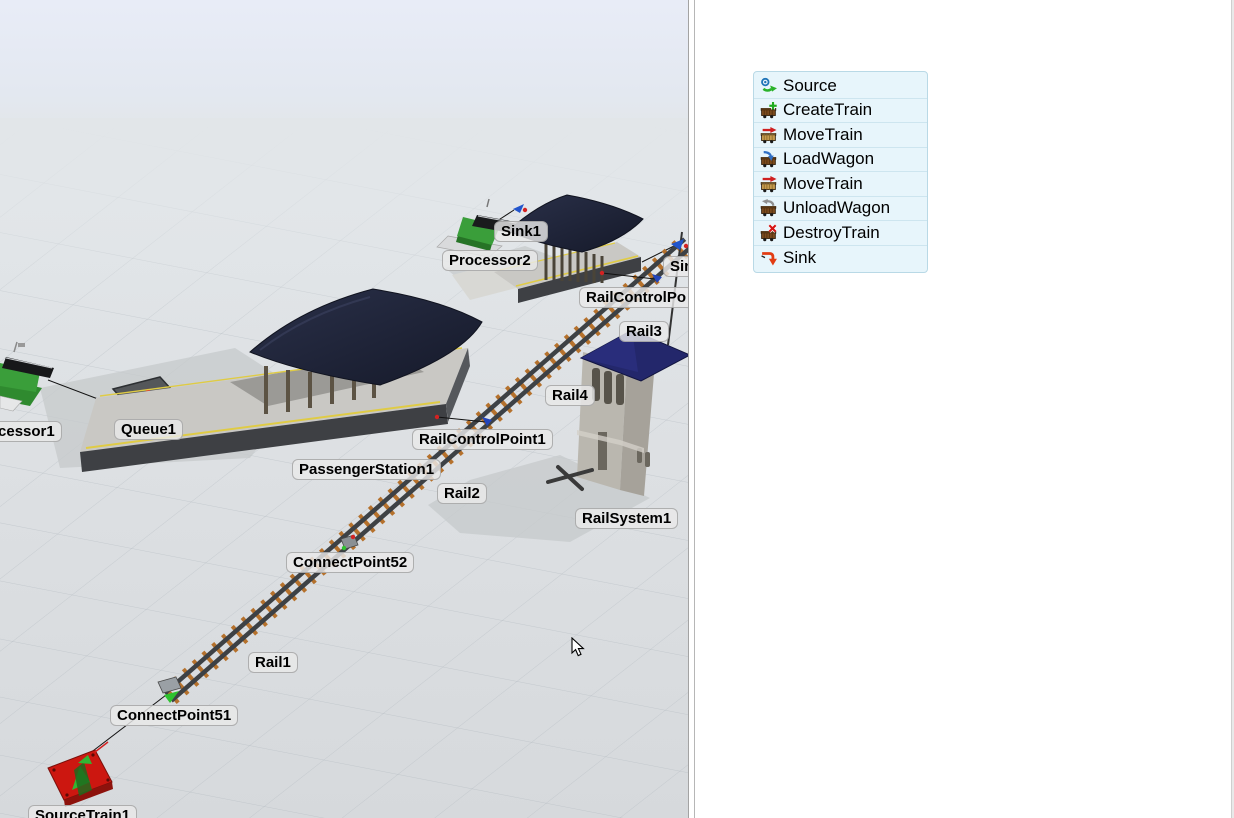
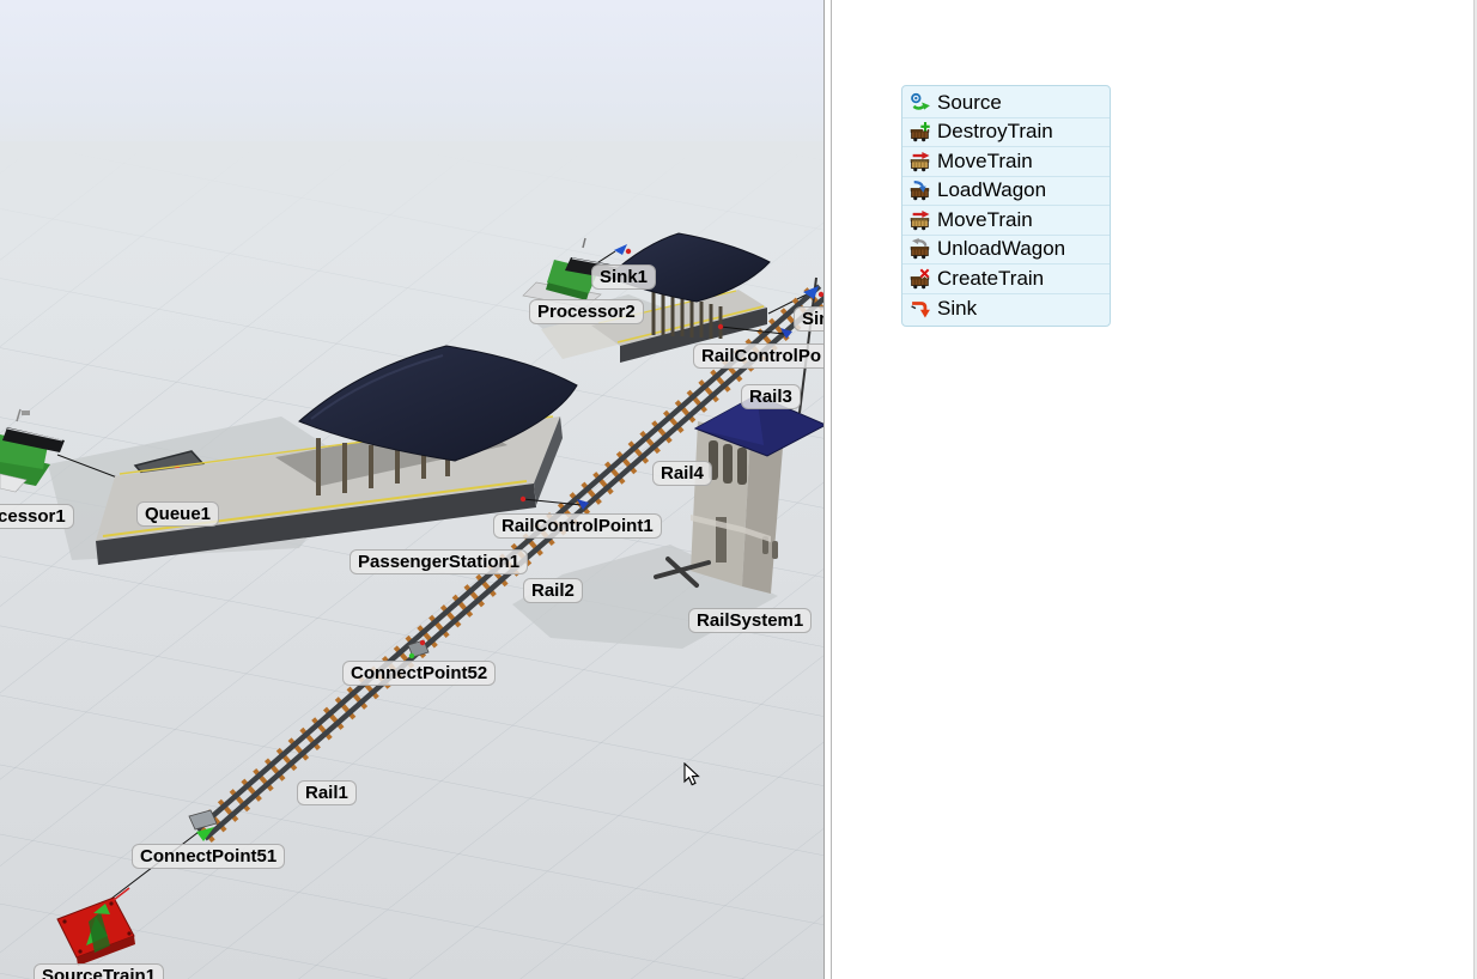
  cessor1
  Queue1
  PassengerStation1
  RailControlPoint1
  Rail2
  RailSystem1
  ConnectPoint52
  Rail1
  ConnectPoint51
  SourceTrain1
  Sink1
  Processor2
  RailControlPo
  Rail3
  Rail4
  Source
- CreateTrain
+ DestroyTrain
  MoveTrain
  LoadWagon
  MoveTrain
  UnloadWagon
- DestroyTrain
+ CreateTrain
  Sink
